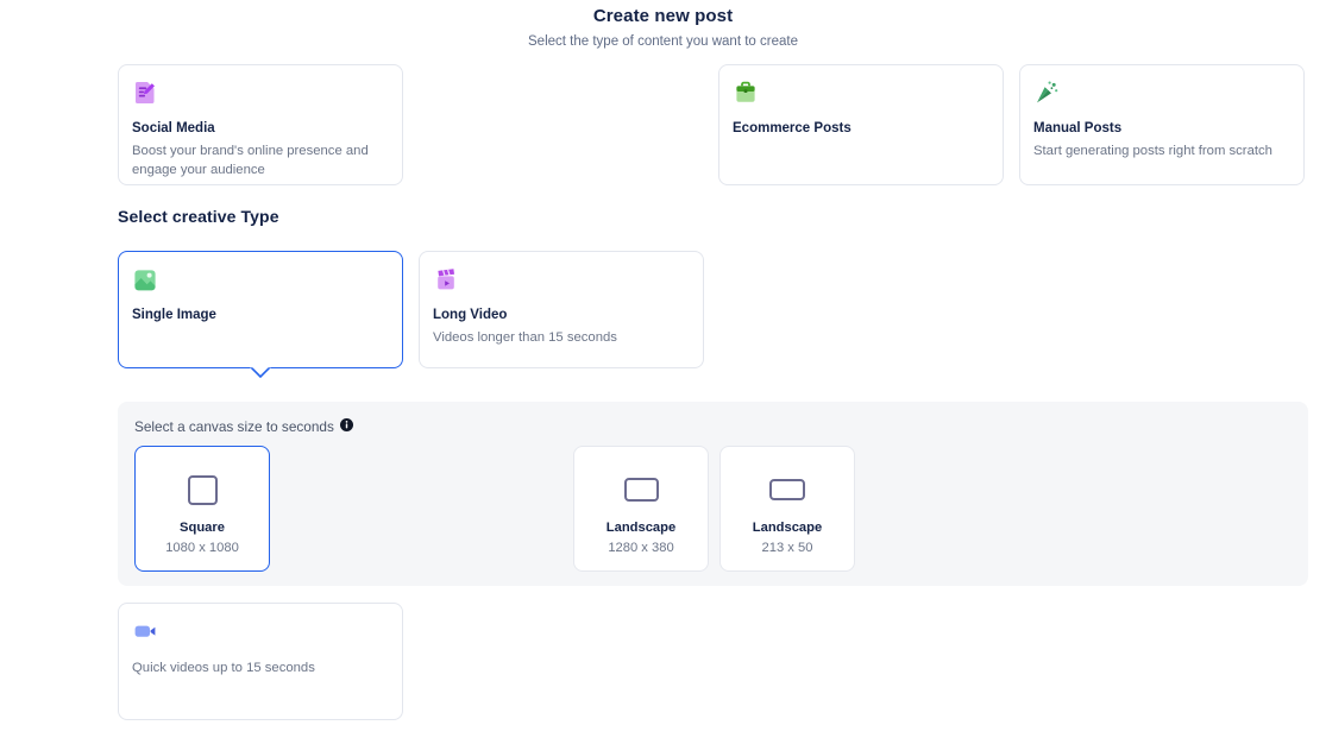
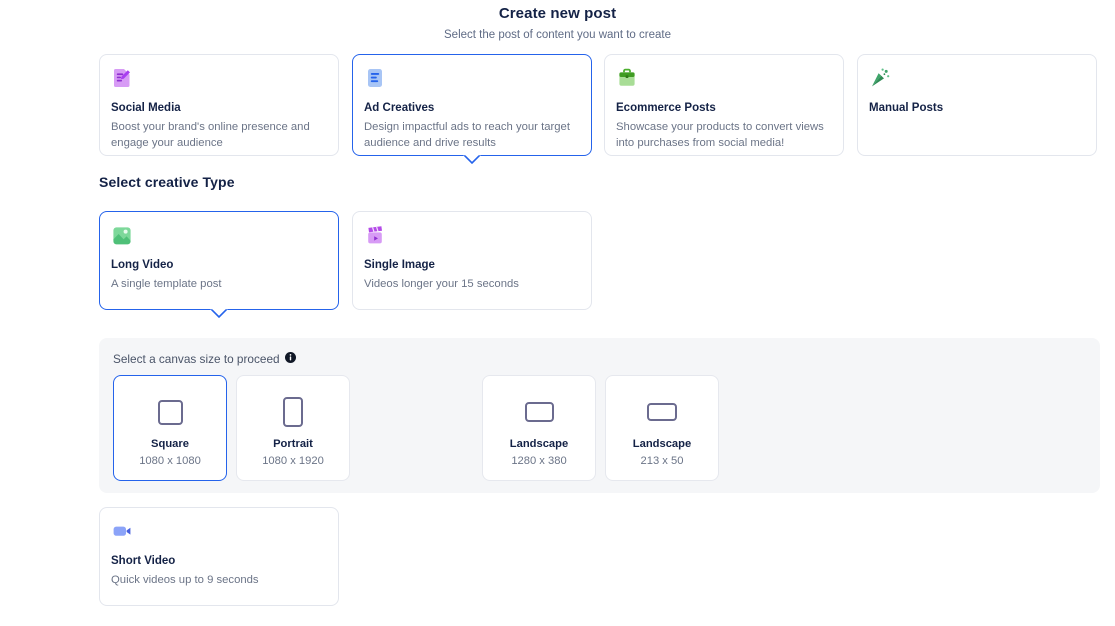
  Create new post
- Select the type of content you want to create
+ Select the post of content you want to create
  Social Media
  Boost your brand's online presence and engage your audience
+ Ad Creatives
+ Design impactful ads to reach your target audience and drive results
  Ecommerce Posts
+ Showcase your products to convert views into purchases from social media!
  Manual Posts
- Start generating posts right from scratch
  Select creative Type
- Single Image
+ Long Video
+ A single template post
- Long Video
+ Single Image
- Videos longer than 15 seconds
+ Videos longer your 15 seconds
- Select a canvas size to seconds
+ Select a canvas size to proceed
  Square
  1080 x 1080
+ Portrait
+ 1080 x 1920
  Landscape
  1280 x 380
  Landscape
  213 x 50
+ Short Video
- Quick videos up to 15 seconds
+ Quick videos up to 9 seconds
